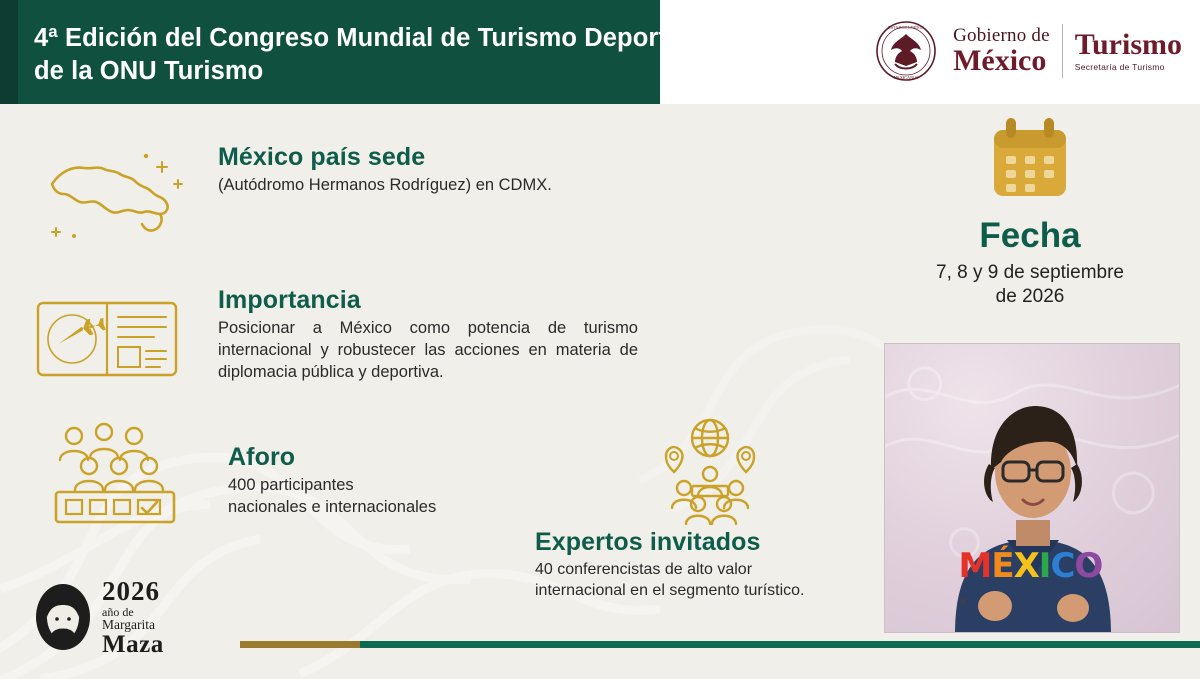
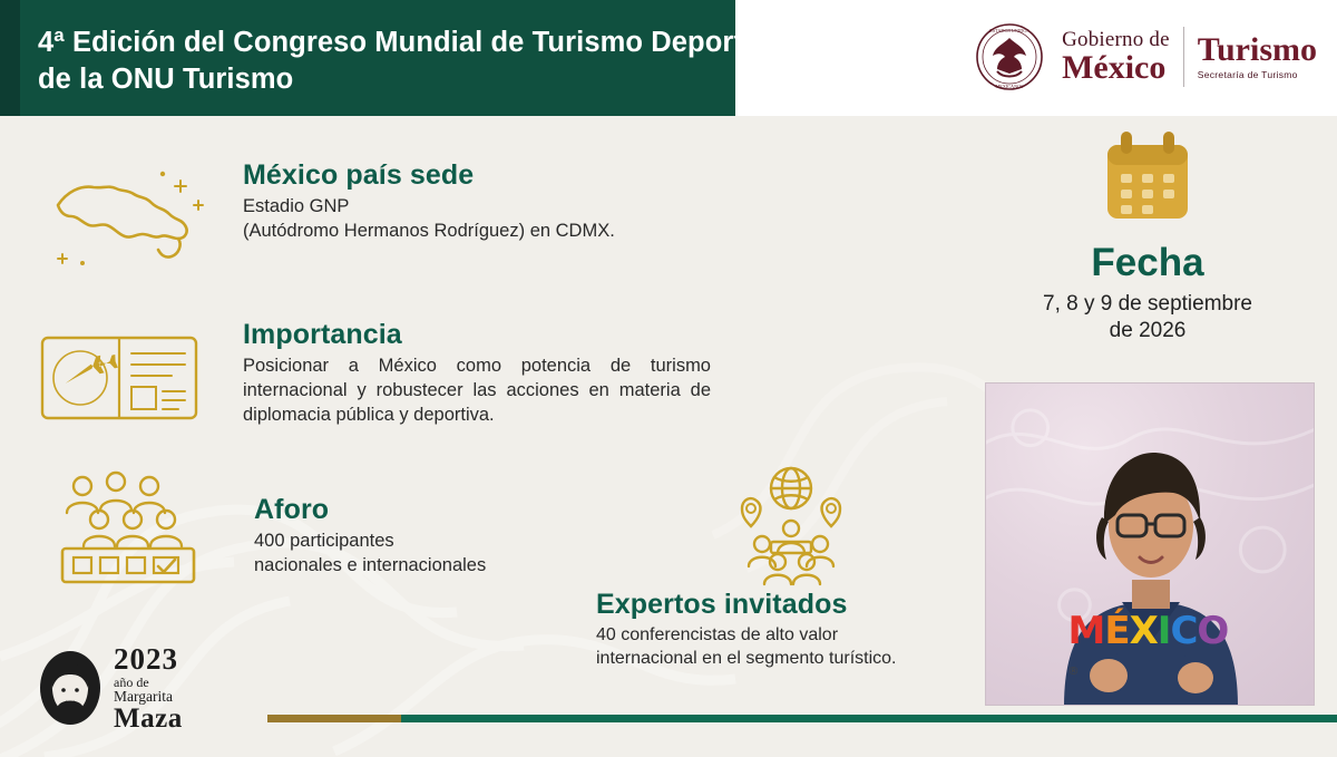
  4ª Edición del Congreso Mundial de Turismo Depor de la ONU Turismo
  Gobierno de
  México
  Turismo
  Secretaría de Turismo
  México país sede
+ Estadio GNP
  (Autódromo Hermanos Rodríguez) en CDMX.
  Importancia
  Posicionar a México como potencia de turismo internacional y robustecer las acciones en materia de diplomacia pública y deportiva.
  Aforo
  400 participantes
  nacionales e internacionales
  Expertos invitados
  40 conferencistas de alto valor
  internacional en el segmento turístico.
  Fecha
  7, 8 y 9 de septiembre
  de 2026
  MÉXICO®
- 2026
+ 2023
  año de
  Margarita
  Maza
